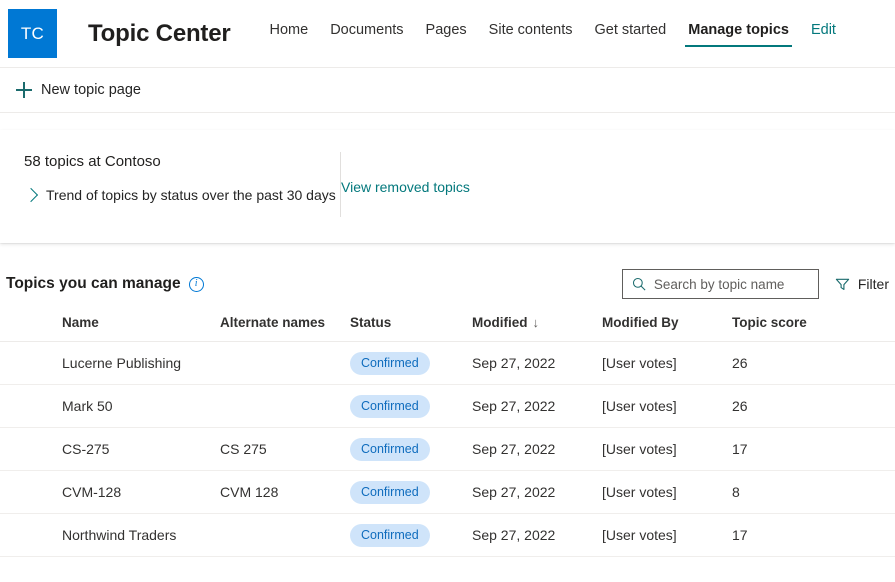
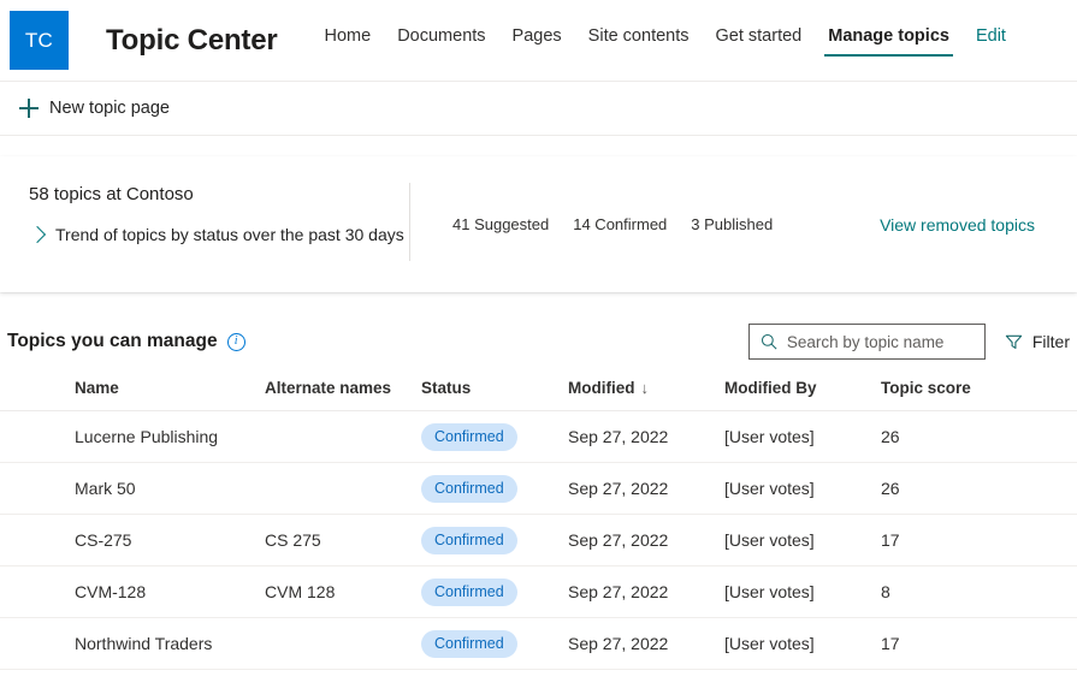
  TC
  Topic Center
  Home
  Documents
  Pages
  Site contents
  Get started
  Manage topics
  Edit
  New topic page
  58 topics at Contoso
  Trend of topics by status over the past 30 days
+ 41 Suggested
+ 14 Confirmed
+ 3 Published
  View removed topics
  Topics you can manage
  i
  Search by topic name
  Filter
  Name	Alternate names	Status	Modified ↓	Modified By	Topic score
  Lucerne Publishing		Confirmed	Sep 27, 2022	[User votes]	26
  Mark 50		Confirmed	Sep 27, 2022	[User votes]	26
  CS-275	CS 275	Confirmed	Sep 27, 2022	[User votes]	17
  CVM-128	CVM 128	Confirmed	Sep 27, 2022	[User votes]	8
  Northwind Traders		Confirmed	Sep 27, 2022	[User votes]	17
